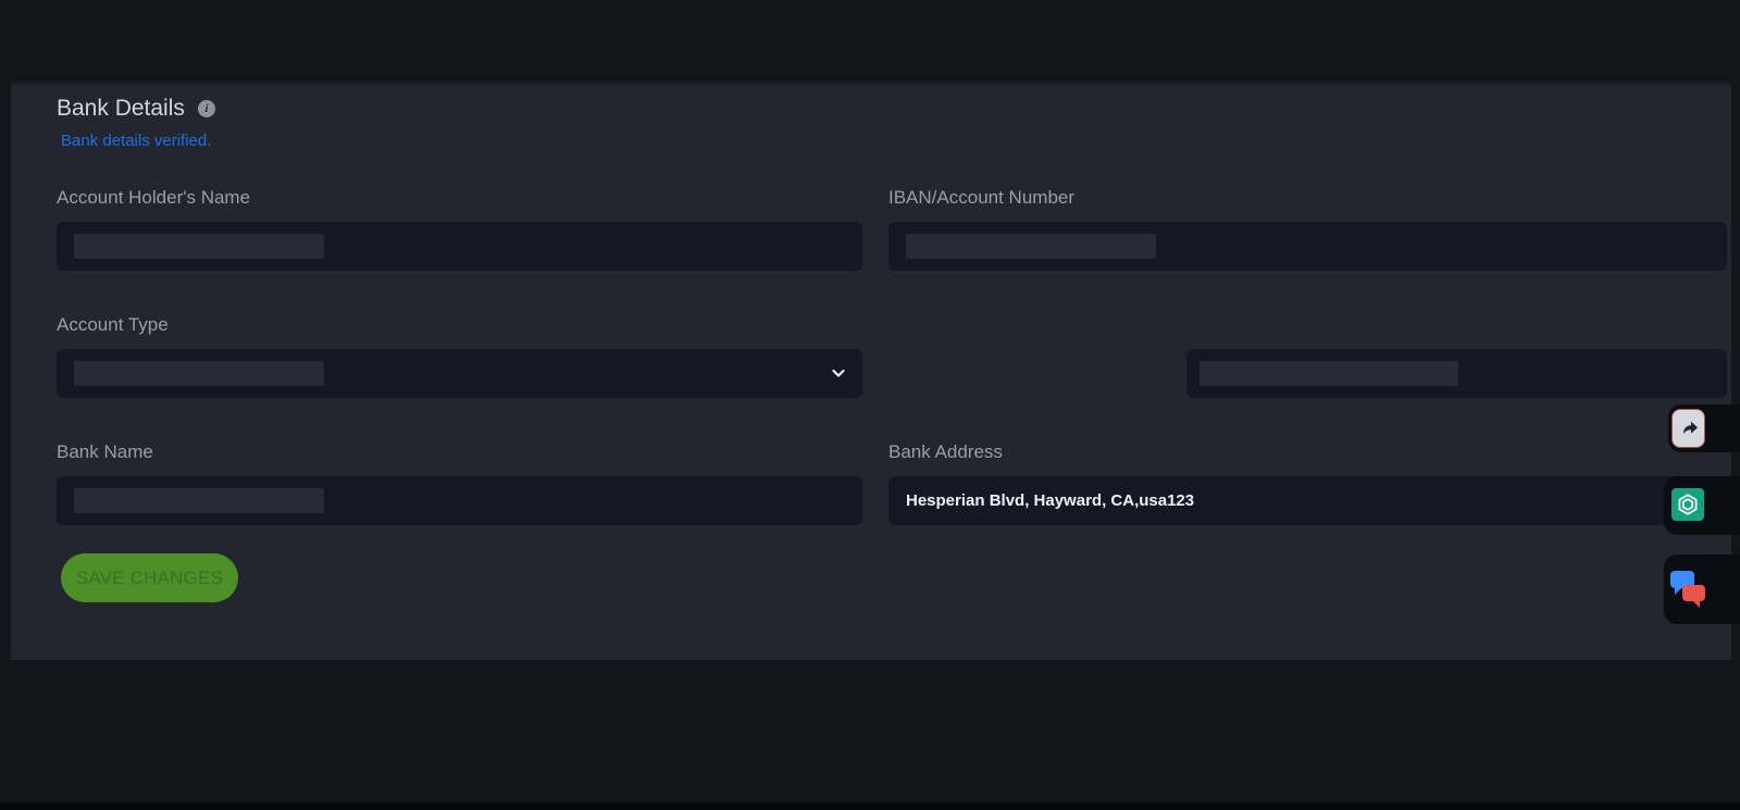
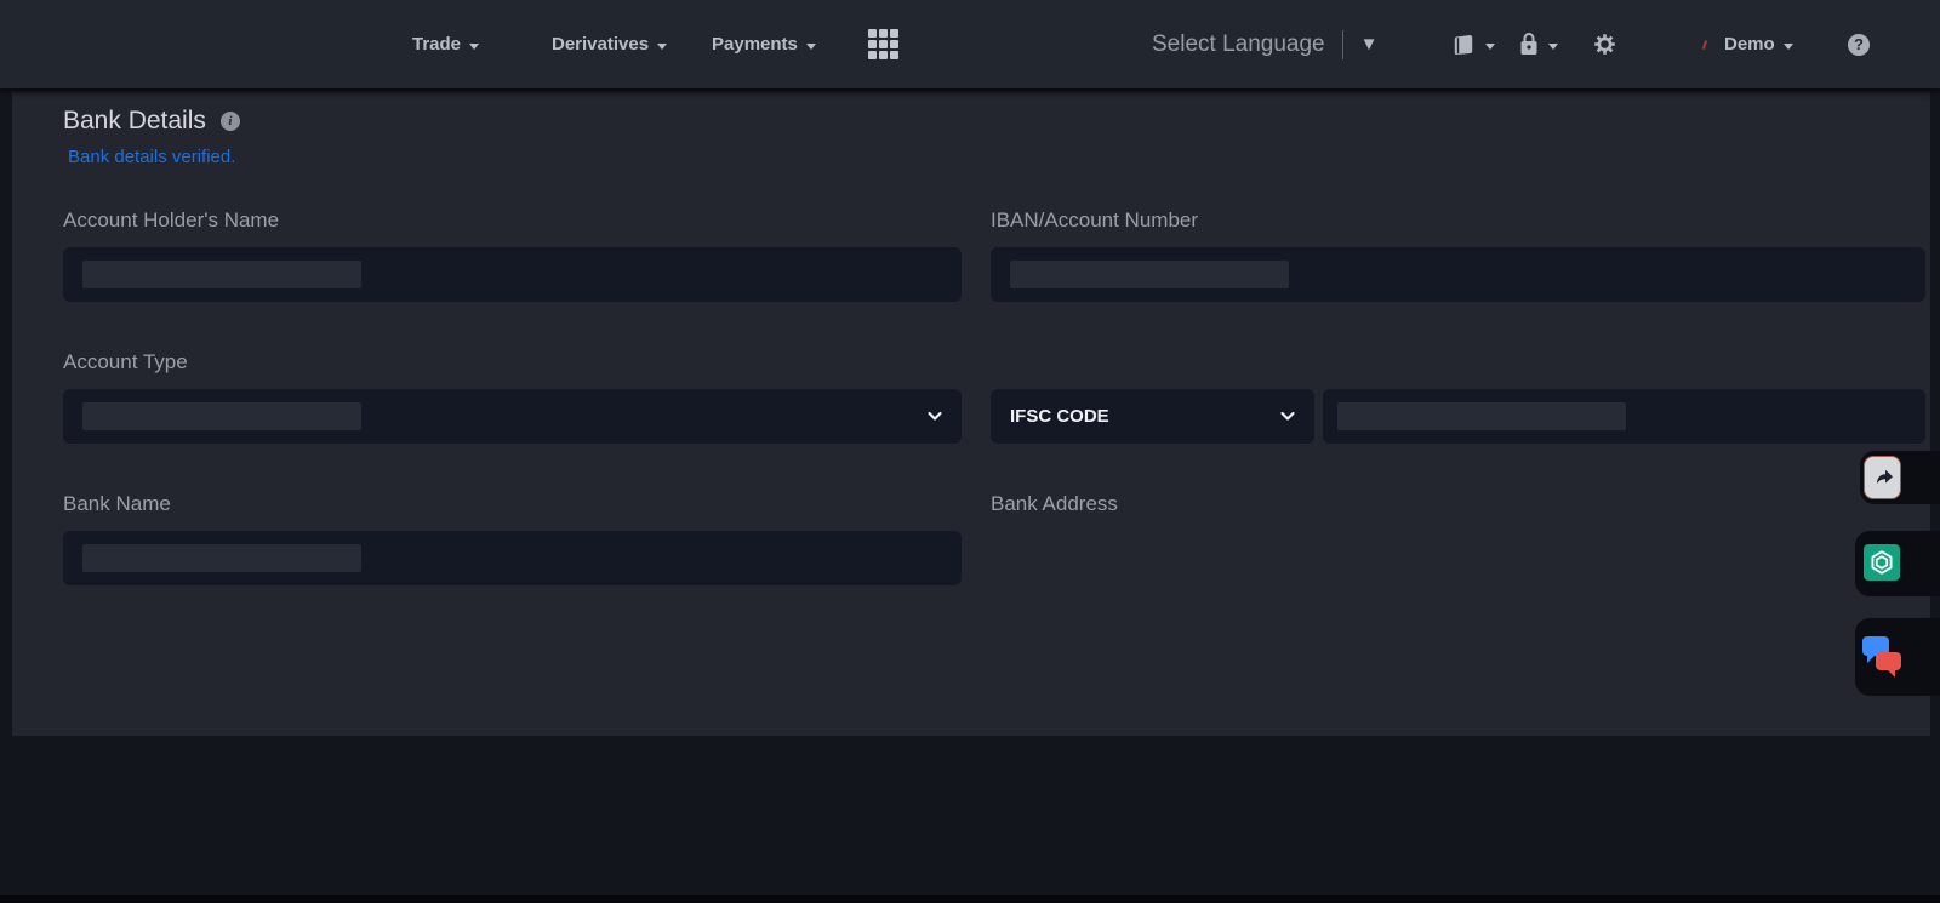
+ Trade
+ Derivatives
+ Payments
+ Select Language
+ ▼
+ Demo
+ ?
  Bank Details
  i
  Bank details verified.
  Account Holder's Name
  IBAN/Account Number
  Account Type
+ IFSC CODE
  Bank Name
  Bank Address
- Hesperian Blvd, Hayward, CA,usa123
- SAVE CHANGES
